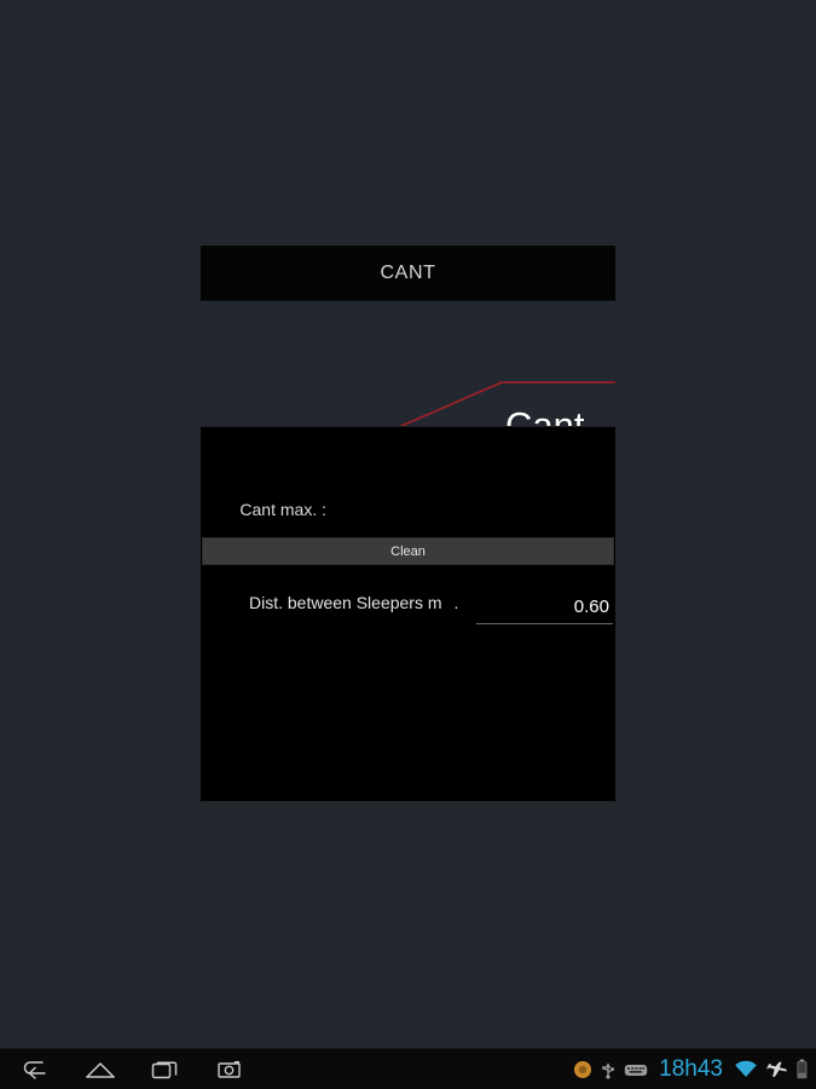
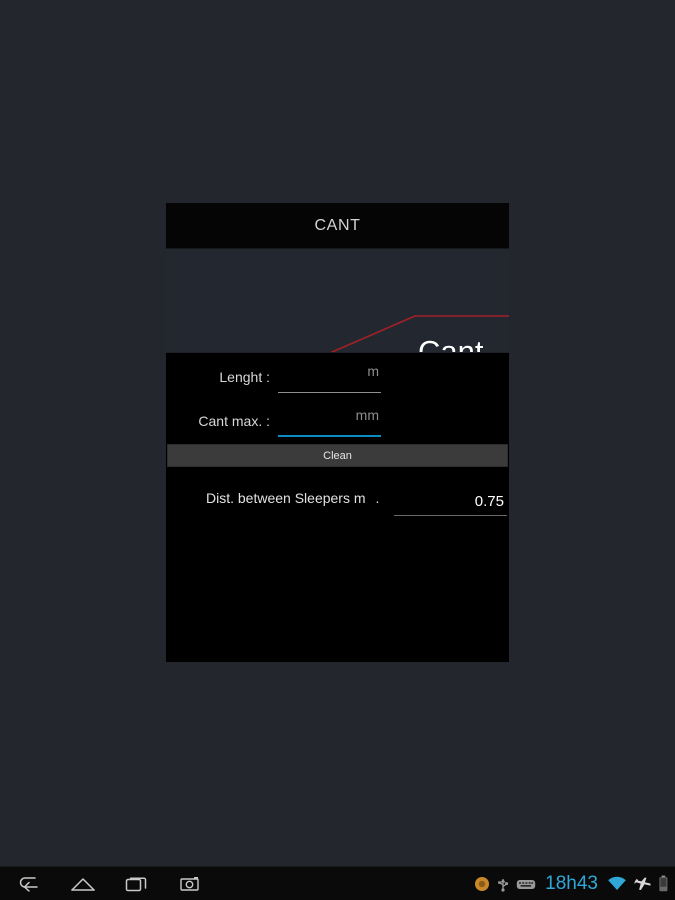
  CANT
+ Lenght :
+ m
  Cant max. :
+ mm
  Clean
  Dist. between Sleepers m
  .
- 0.60
+ 0.75
  18h43
